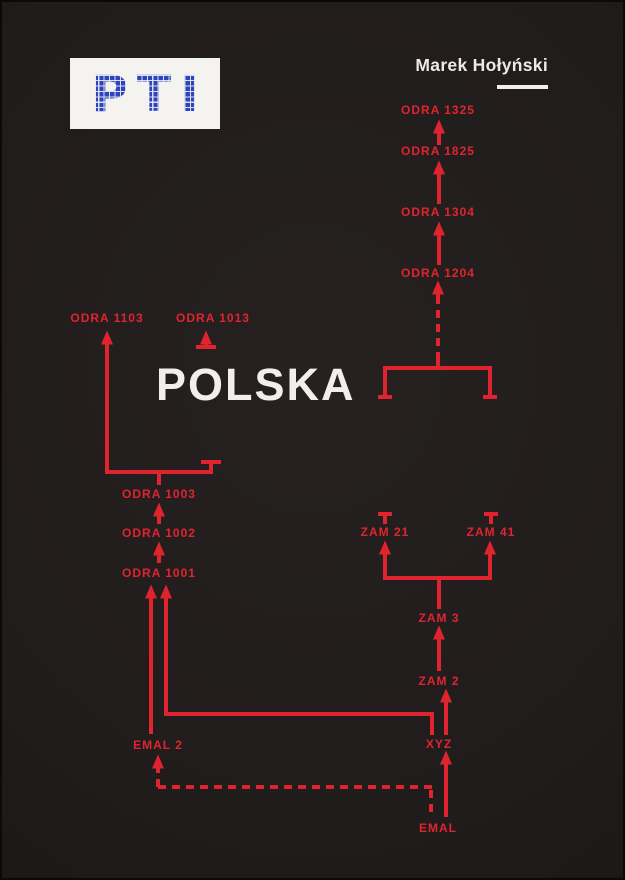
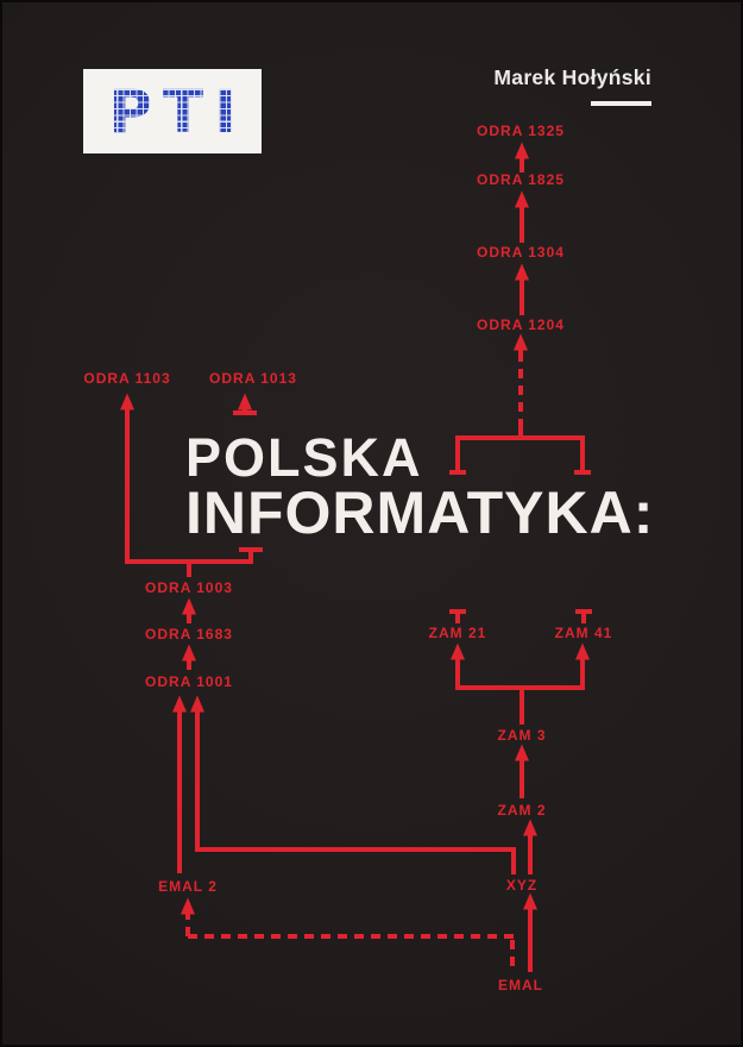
  ODRA 1325
  ODRA 1825
  ODRA 1304
  ODRA 1204
  ODRA 1103
  ODRA 1013
  ODRA 1003
- ODRA 1002
+ ODRA 1683
  ODRA 1001
  ZAM 21
  ZAM 41
  ZAM 3
  ZAM 2
  XYZ
  EMAL 2
  EMAL
  PTI
  Marek Hołyński
  POLSKA
+ INFORMATYKA:
